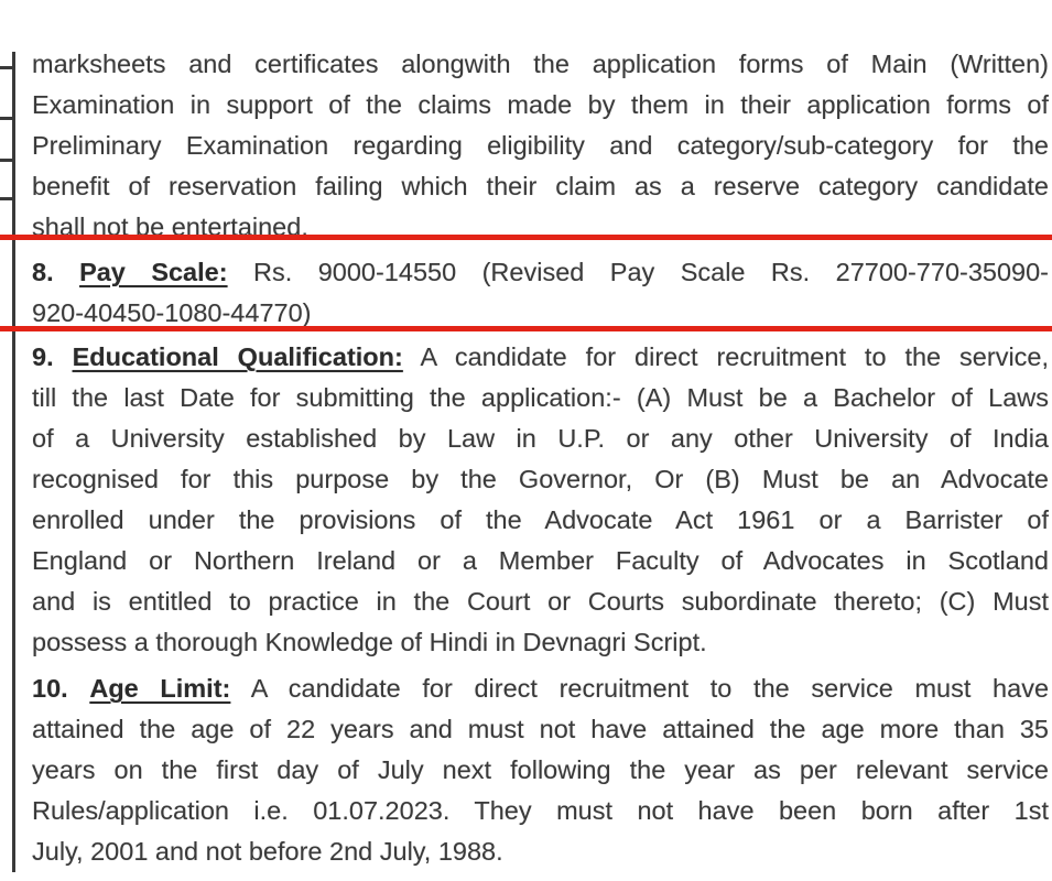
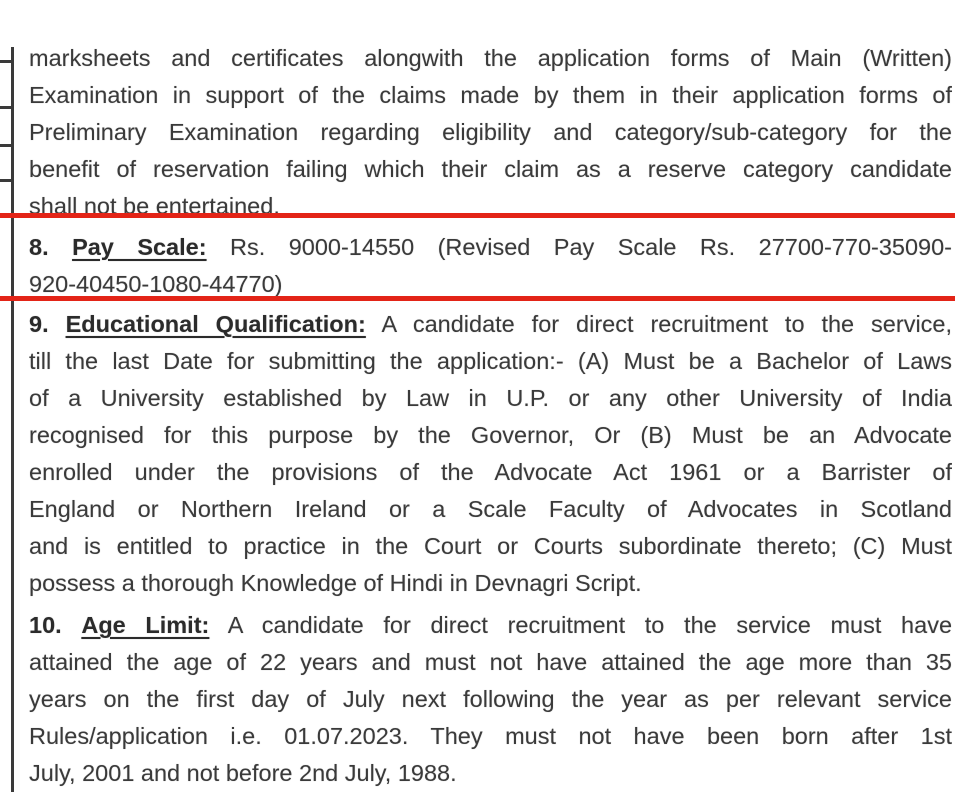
  marksheets and certificates alongwith the application forms of Main (Written)
  Examination in support of the claims made by them in their application forms of
  Preliminary Examination regarding eligibility and category/sub-category for the
  benefit of reservation failing which their claim as a reserve category candidate
  shall not be entertained.
  8. Pay Scale: Rs. 9000-14550 (Revised Pay Scale Rs. 27700-770-35090-
  920-40450-1080-44770)
  9. Educational Qualification: A candidate for direct recruitment to the service,
  till the last Date for submitting the application:- (A) Must be a Bachelor of Laws
  of a University established by Law in U.P. or any other University of India
  recognised for this purpose by the Governor, Or (B) Must be an Advocate
  enrolled under the provisions of the Advocate Act 1961 or a Barrister of
- England or Northern Ireland or a Member Faculty of Advocates in Scotland
+ England or Northern Ireland or a Scale Faculty of Advocates in Scotland
  and is entitled to practice in the Court or Courts subordinate thereto; (C) Must
  possess a thorough Knowledge of Hindi in Devnagri Script.
  10. Age Limit: A candidate for direct recruitment to the service must have
  attained the age of 22 years and must not have attained the age more than 35
  years on the first day of July next following the year as per relevant service
  Rules/application i.e. 01.07.2023. They must not have been born after 1st
  July, 2001 and not before 2nd July, 1988.
